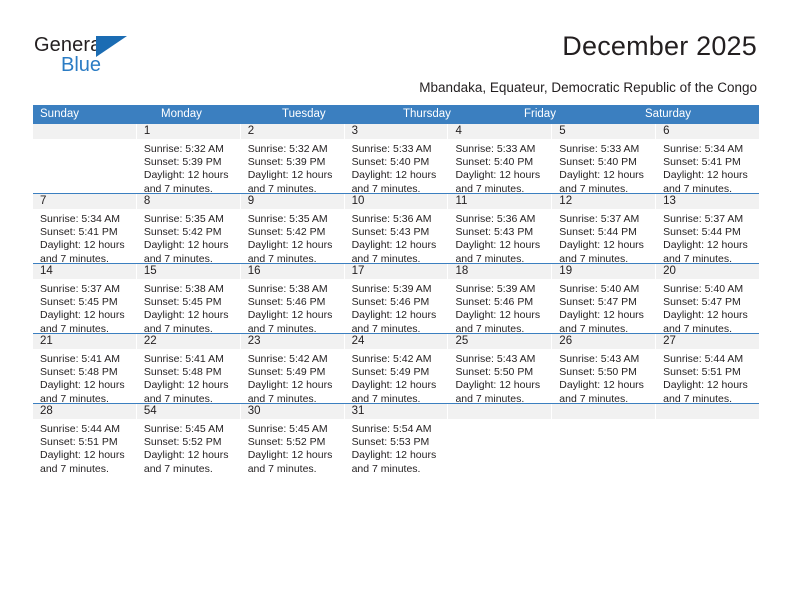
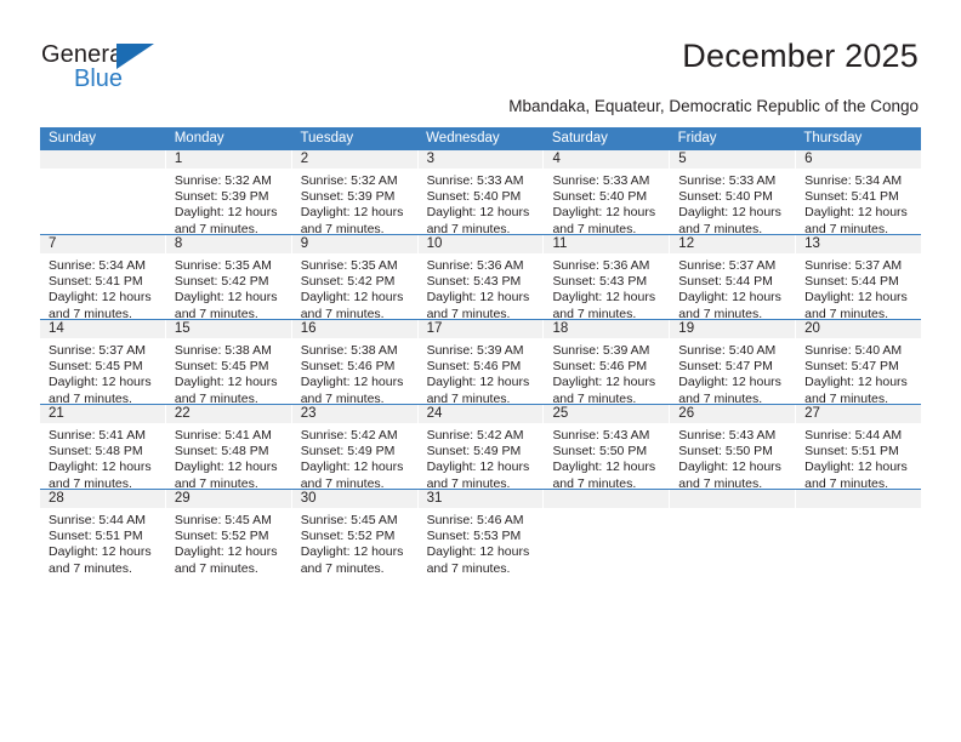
  General
  Blue
  December 2025
  Mbandaka, Equateur, Democratic Republic of the Congo
  Sunday
  Monday
  Tuesday
+ Wednesday
- Thursday
+ Saturday
  Friday
- Saturday
+ Thursday
  1
  Sunrise: 5:32 AM
  Sunset: 5:39 PM
  Daylight: 12 hours
  and 7 minutes.
  2
  Sunrise: 5:32 AM
  Sunset: 5:39 PM
  Daylight: 12 hours
  and 7 minutes.
  3
  Sunrise: 5:33 AM
  Sunset: 5:40 PM
  Daylight: 12 hours
  and 7 minutes.
  4
  Sunrise: 5:33 AM
  Sunset: 5:40 PM
  Daylight: 12 hours
  and 7 minutes.
  5
  Sunrise: 5:33 AM
  Sunset: 5:40 PM
  Daylight: 12 hours
  and 7 minutes.
  6
  Sunrise: 5:34 AM
  Sunset: 5:41 PM
  Daylight: 12 hours
  and 7 minutes.
  7
  Sunrise: 5:34 AM
  Sunset: 5:41 PM
  Daylight: 12 hours
  and 7 minutes.
  8
  Sunrise: 5:35 AM
  Sunset: 5:42 PM
  Daylight: 12 hours
  and 7 minutes.
  9
  Sunrise: 5:35 AM
  Sunset: 5:42 PM
  Daylight: 12 hours
  and 7 minutes.
  10
  Sunrise: 5:36 AM
  Sunset: 5:43 PM
  Daylight: 12 hours
  and 7 minutes.
  11
  Sunrise: 5:36 AM
  Sunset: 5:43 PM
  Daylight: 12 hours
  and 7 minutes.
  12
  Sunrise: 5:37 AM
  Sunset: 5:44 PM
  Daylight: 12 hours
  and 7 minutes.
  13
  Sunrise: 5:37 AM
  Sunset: 5:44 PM
  Daylight: 12 hours
  and 7 minutes.
  14
  Sunrise: 5:37 AM
  Sunset: 5:45 PM
  Daylight: 12 hours
  and 7 minutes.
  15
  Sunrise: 5:38 AM
  Sunset: 5:45 PM
  Daylight: 12 hours
  and 7 minutes.
  16
  Sunrise: 5:38 AM
  Sunset: 5:46 PM
  Daylight: 12 hours
  and 7 minutes.
  17
  Sunrise: 5:39 AM
  Sunset: 5:46 PM
  Daylight: 12 hours
  and 7 minutes.
  18
  Sunrise: 5:39 AM
  Sunset: 5:46 PM
  Daylight: 12 hours
  and 7 minutes.
  19
  Sunrise: 5:40 AM
  Sunset: 5:47 PM
  Daylight: 12 hours
  and 7 minutes.
  20
  Sunrise: 5:40 AM
  Sunset: 5:47 PM
  Daylight: 12 hours
  and 7 minutes.
  21
  Sunrise: 5:41 AM
  Sunset: 5:48 PM
  Daylight: 12 hours
  and 7 minutes.
  22
  Sunrise: 5:41 AM
  Sunset: 5:48 PM
  Daylight: 12 hours
  and 7 minutes.
  23
  Sunrise: 5:42 AM
  Sunset: 5:49 PM
  Daylight: 12 hours
  and 7 minutes.
  24
  Sunrise: 5:42 AM
  Sunset: 5:49 PM
  Daylight: 12 hours
  and 7 minutes.
  25
  Sunrise: 5:43 AM
  Sunset: 5:50 PM
  Daylight: 12 hours
  and 7 minutes.
  26
  Sunrise: 5:43 AM
  Sunset: 5:50 PM
  Daylight: 12 hours
  and 7 minutes.
  27
  Sunrise: 5:44 AM
  Sunset: 5:51 PM
  Daylight: 12 hours
  and 7 minutes.
  28
  Sunrise: 5:44 AM
  Sunset: 5:51 PM
  Daylight: 12 hours
  and 7 minutes.
- 54
+ 29
  Sunrise: 5:45 AM
  Sunset: 5:52 PM
  Daylight: 12 hours
  and 7 minutes.
  30
  Sunrise: 5:45 AM
  Sunset: 5:52 PM
  Daylight: 12 hours
  and 7 minutes.
  31
- Sunrise: 5:54 AM
+ Sunrise: 5:46 AM
  Sunset: 5:53 PM
  Daylight: 12 hours
  and 7 minutes.
